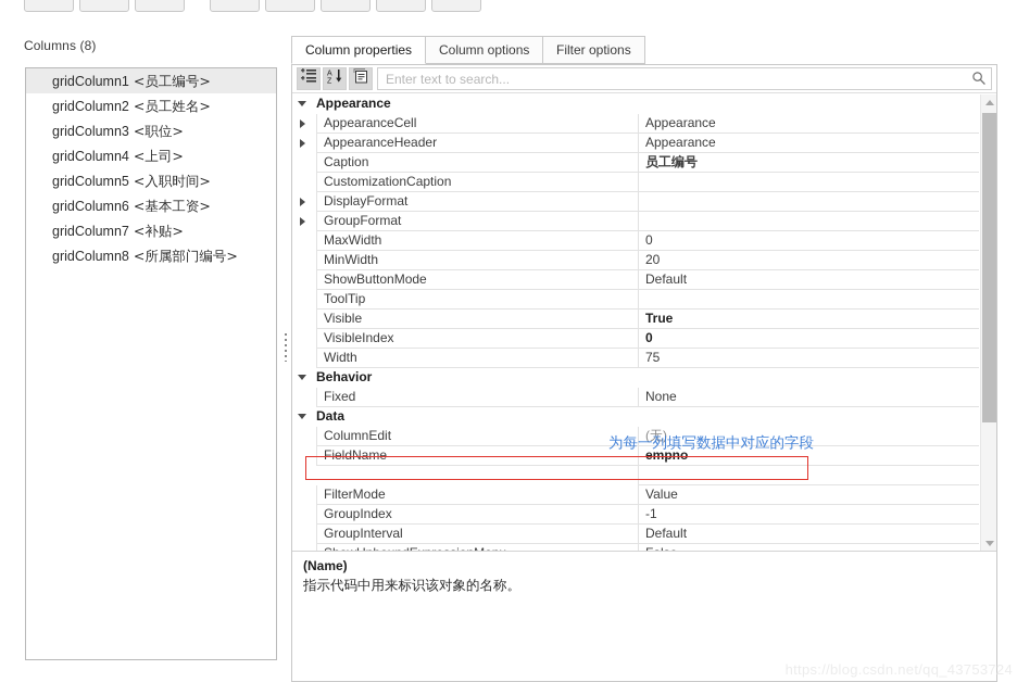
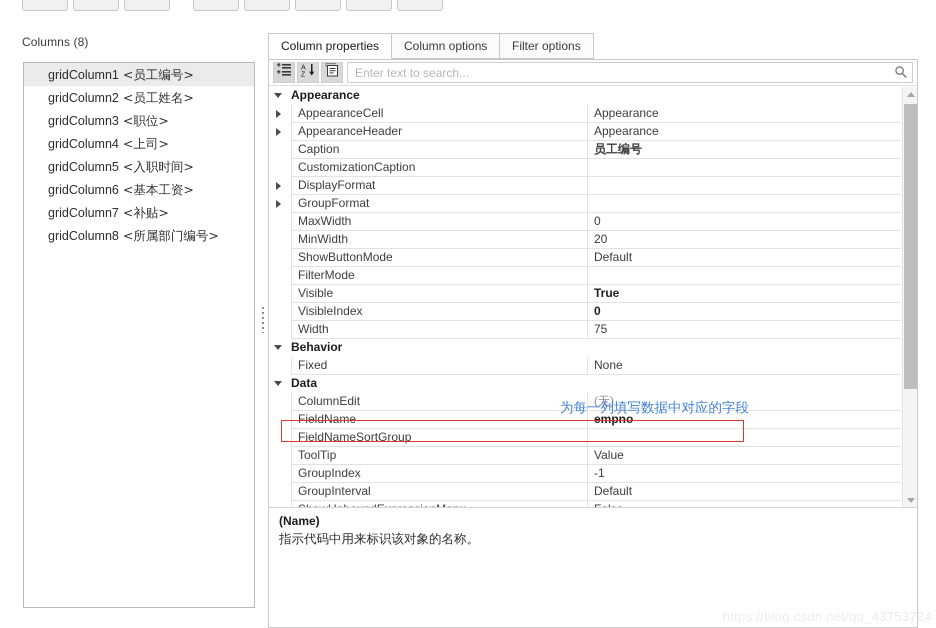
  Columns (8)
  gridColumn1 <员工编号>
  gridColumn2 <员工姓名>
  gridColumn3 <职位>
  gridColumn4 <上司>
  gridColumn5 <入职时间>
  gridColumn6 <基本工资>
  gridColumn7 <补贴>
  gridColumn8 <所属部门编号>
  Column properties
  Column options
  Filter options
  Enter text to search...
  Appearance
  AppearanceCell
  Appearance
  AppearanceHeader
  Appearance
  Caption
  员工编号
  CustomizationCaption
  DisplayFormat
  GroupFormat
  MaxWidth
  0
  MinWidth
  20
  ShowButtonMode
  Default
- ToolTip
+ FilterMode
  Visible
  True
  VisibleIndex
  0
  Width
  75
  Behavior
  Fixed
  None
  Data
  ColumnEdit
  (无)
  FieldName
  empno
+ FieldNameSortGroup
- FilterMode
+ ToolTip
  Value
  GroupIndex
  -1
  GroupInterval
  Default
  (Name)
  指示代码中用来标识该对象的名称。
  为每一列填写数据中对应的字段
  https://blog.csdn.net/qq_43753724
